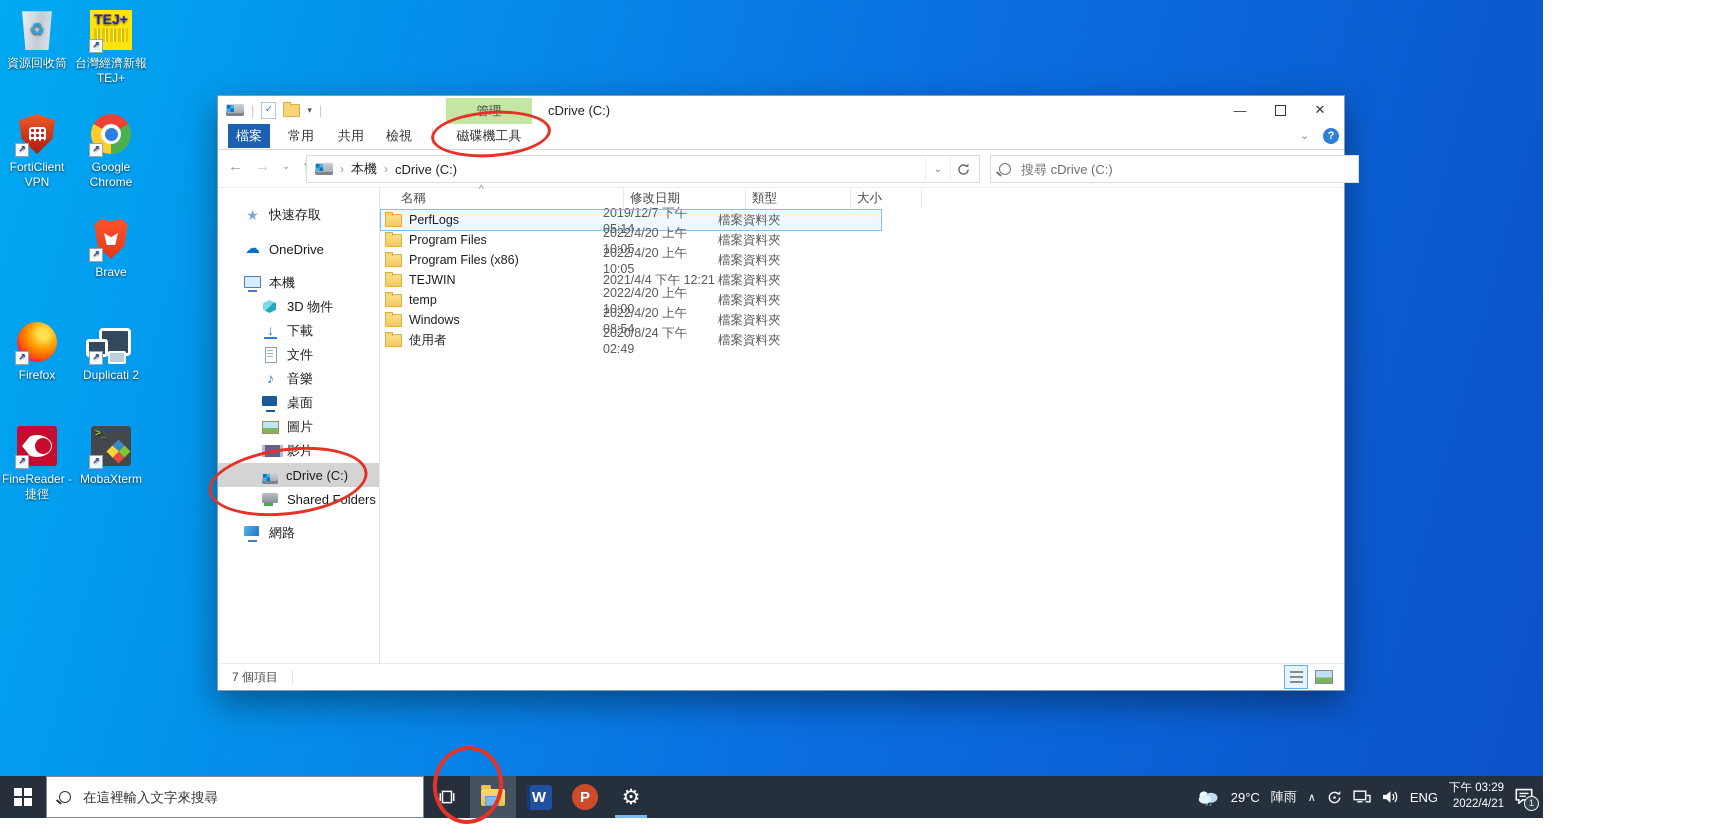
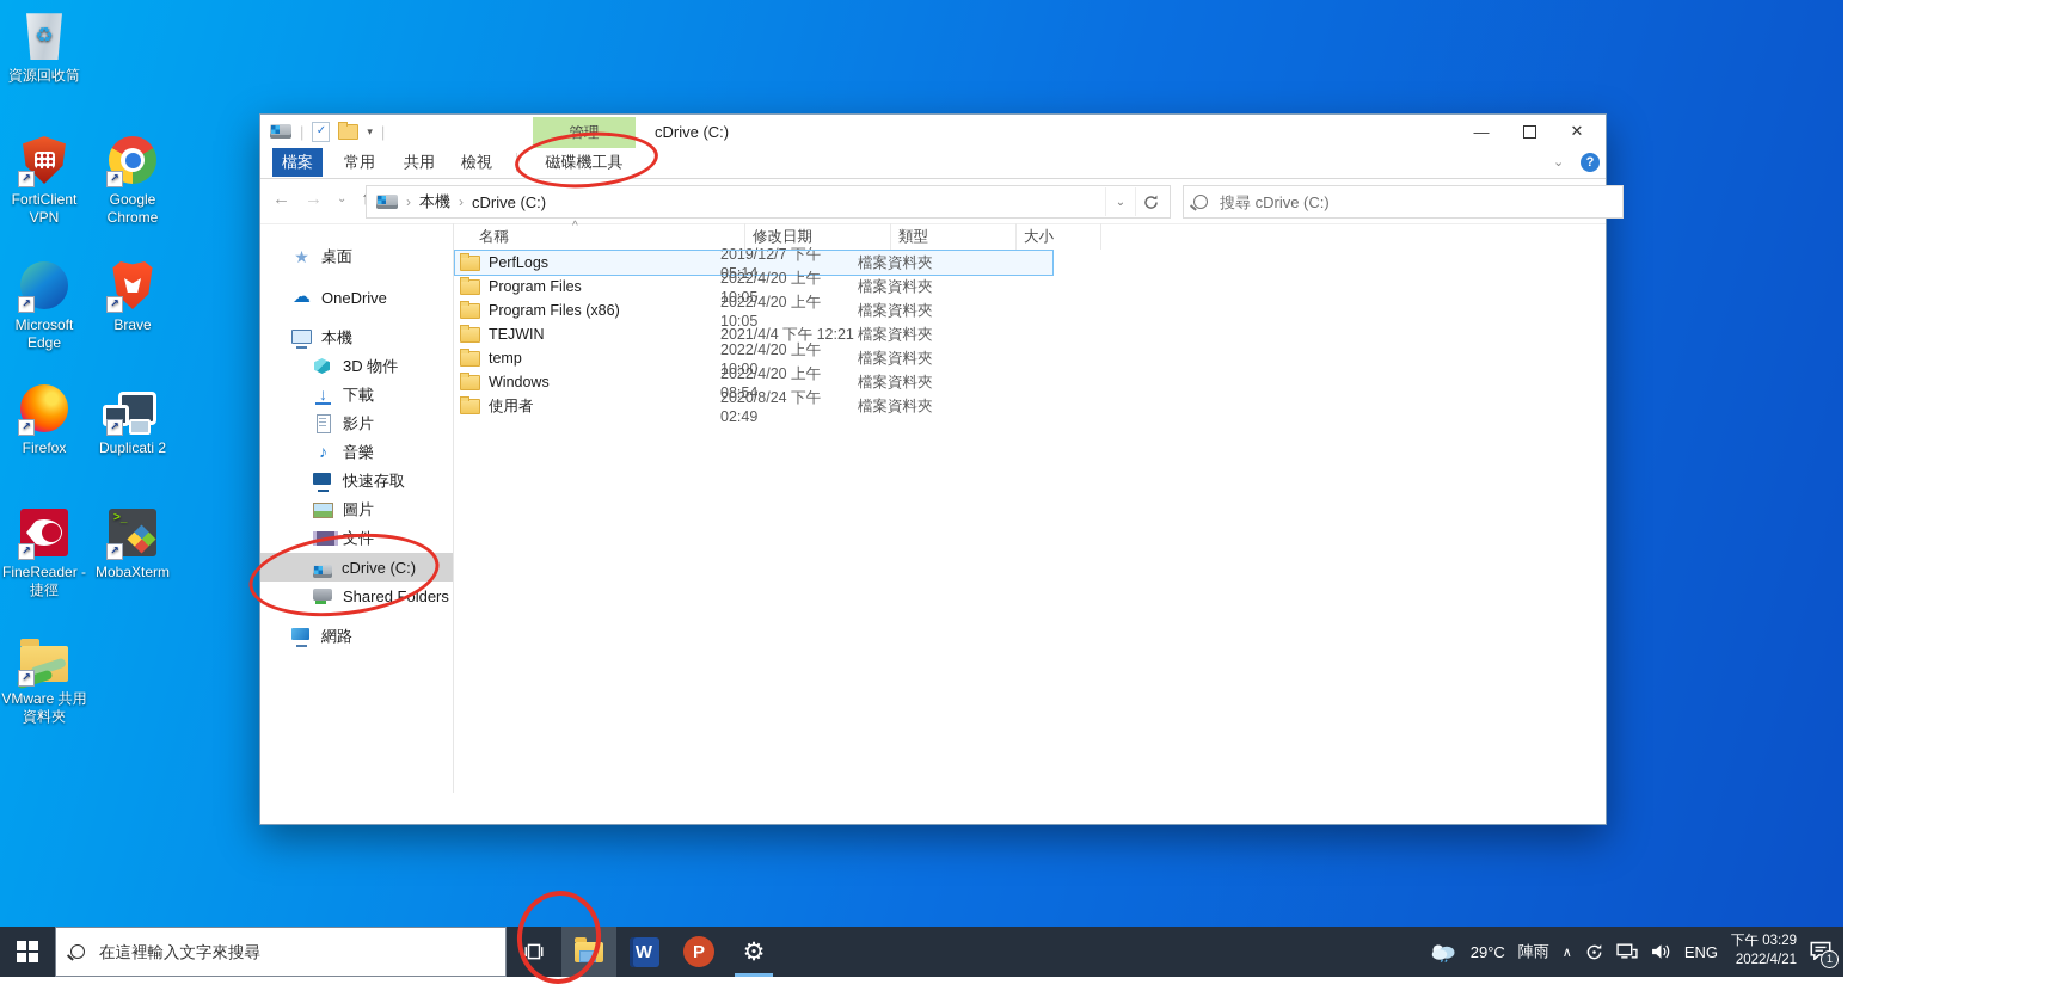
  資源回收筒
- TEJ+
- 台灣經濟新報 TEJ+
  FortiClient VPN
  Google Chrome
+ Microsoft Edge
  Brave
  Firefox
  Duplicati 2
  FineReader - 捷徑
  MobaXterm
+ VMware 共用資料夾
  |
  ✓
  ▾
  |
  管理
  cDrive (C:)
  —
  ✕
  檔案
  常用
  共用
  檢視
  磁碟機工具
  ⌄
  ?
  ←
  →
  ⌄
  ›
  本機
  ›
  cDrive (C:)
  ⌄
  搜尋 cDrive (C:)
- 快速存取
+ 桌面
  OneDrive
  本機
  3D 物件
  下載
- 文件
+ 影片
  音樂
- 桌面
+ 快速存取
  圖片
- 影片
+ 文件
  cDrive (C:)
  Shared Folders
  網路
  ^
  名稱
  修改日期
  類型
  大小
  PerfLogs
  2019/12/7 下午 05:14
  檔案資料夾
  Program Files
  2022/4/20 上午 10:05
  檔案資料夾
  Program Files (x86)
  2022/4/20 上午 10:05
  檔案資料夾
  TEJWIN
  2021/4/4 下午 12:21
  檔案資料夾
  temp
  2022/4/20 上午 10:00
  檔案資料夾
  Windows
  2022/4/20 上午 08:54
  檔案資料夾
  使用者
  2020/8/24 下午 02:49
  檔案資料夾
- 7 個項目
  在這裡輸入文字來搜尋
  W
  P
  ⚙
  29°C
  陣雨
  ∧
  ENG
  下午 03:29
  2022/4/21
  1
